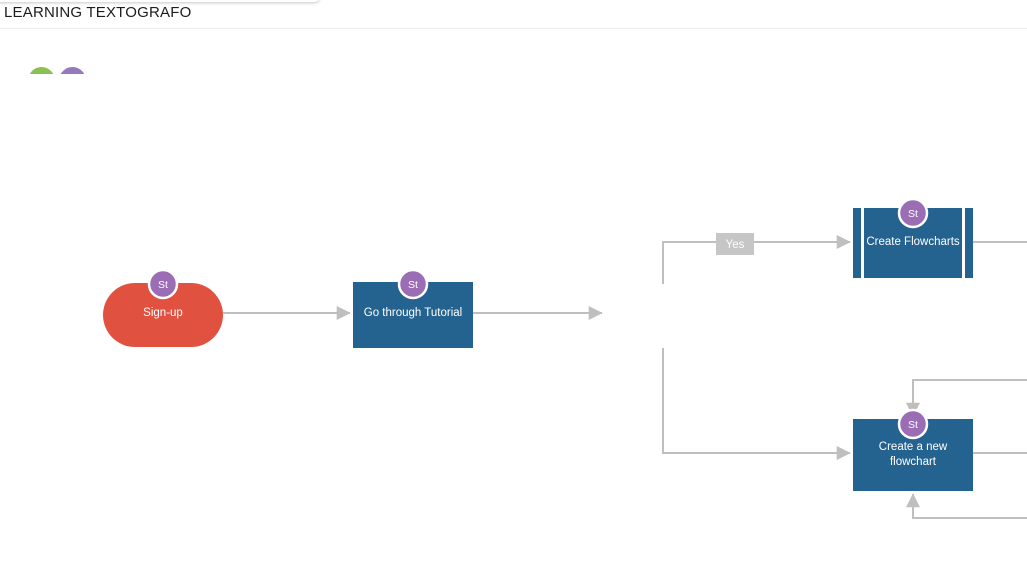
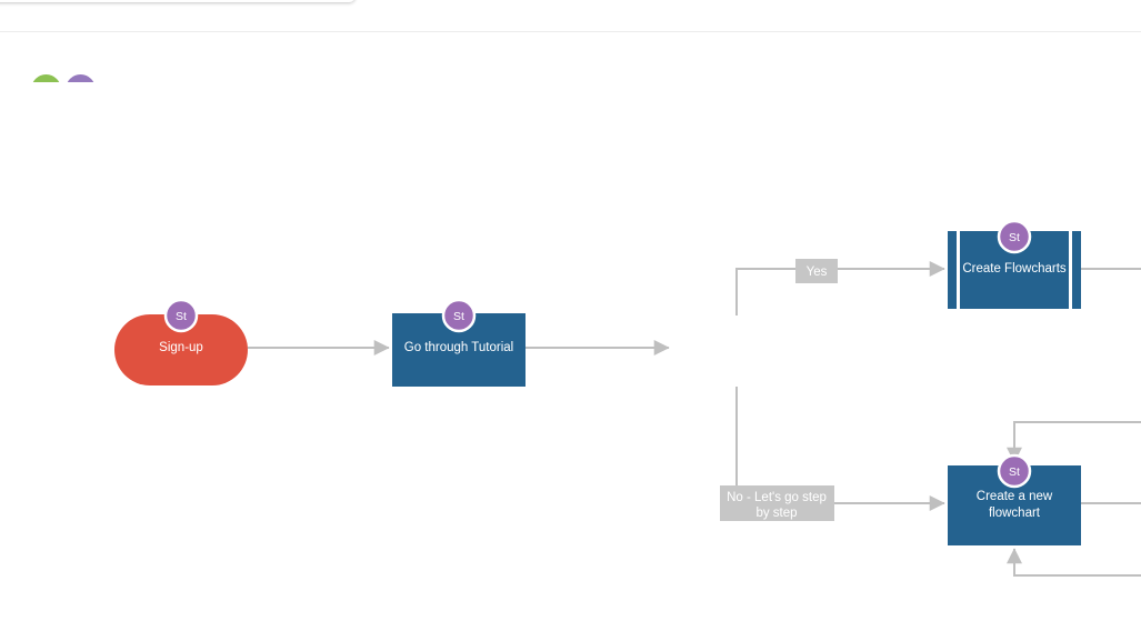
- LEARNING TEXTOGRAFO
  Sign-up
  St
  Go through Tutorial
  St
  Create Flowcharts
  St
  Create a new
  flowchart
  St
  Yes
+ No - Let's go step
+ by step
